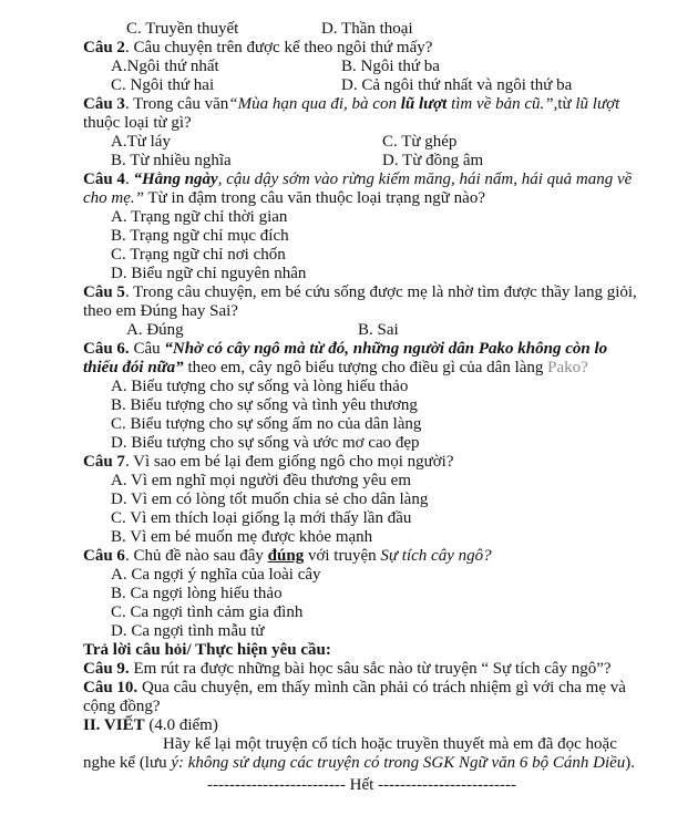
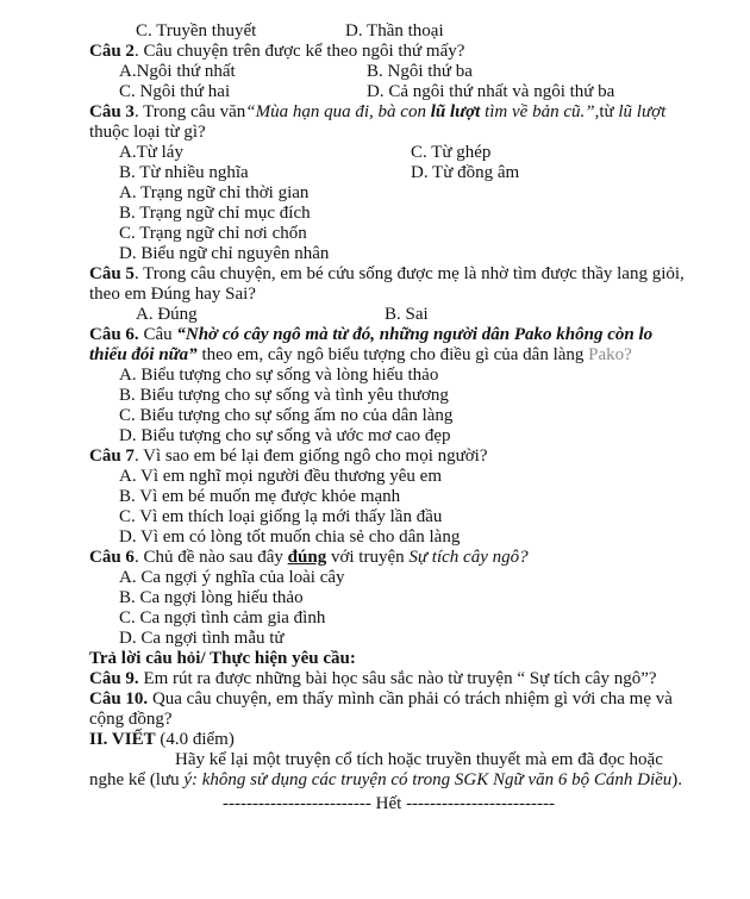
  C. Truyền thuyết
  D. Thần thoại
  Câu 2. Câu chuyện trên được kể theo ngôi thứ mấy?
  A.Ngôi thứ nhất
  B. Ngôi thứ ba
  C. Ngôi thứ hai
  D. Cả ngôi thứ nhất và ngôi thứ ba
  Câu 3. Trong câu văn“Mùa hạn qua đi, bà con lũ lượt tìm về bản cũ.”,từ lũ lượt thuộc loại từ gì?
  A.Từ láy
  C. Từ ghép
  B. Từ nhiều nghĩa
  D. Từ đồng âm
- Câu 4. “Hằng ngày, cậu dậy sớm vào rừng kiếm măng, hái nấm, hái quả mang về cho mẹ.” Từ in đậm trong câu văn thuộc loại trạng ngữ nào?
  A. Trạng ngữ chỉ thời gian
  B. Trạng ngữ chỉ mục đích
  C. Trạng ngữ chỉ nơi chốn
  D. Biểu ngữ chỉ nguyên nhân
  Câu 5. Trong câu chuyện, em bé cứu sống được mẹ là nhờ tìm được thầy lang giỏi, theo em Đúng hay Sai?
  A. Đúng
  B. Sai
  Câu 6. Câu “Nhờ có cây ngô mà từ đó, những người dân Pako không còn lo thiếu đói nữa” theo em, cây ngô biểu tượng cho điều gì của dân làng Pako?
  A. Biểu tượng cho sự sống và lòng hiếu thảo
  B. Biểu tượng cho sự sống và tình yêu thương
  C. Biểu tượng cho sự sống ấm no của dân làng
  D. Biểu tượng cho sự sống và ước mơ cao đẹp
  Câu 7. Vì sao em bé lại đem giống ngô cho mọi người?
  A. Vì em nghĩ mọi người đều thương yêu em
- D. Vì em có lòng tốt muốn chia sẻ cho dân làng
+ B. Vì em bé muốn mẹ được khỏe mạnh
  C. Vì em thích loại giống lạ mới thấy lần đầu
- B. Vì em bé muốn mẹ được khỏe mạnh
+ D. Vì em có lòng tốt muốn chia sẻ cho dân làng
  Câu 6. Chủ đề nào sau đây đúng với truyện Sự tích cây ngô?
  A. Ca ngợi ý nghĩa của loài cây
  B. Ca ngợi lòng hiếu thảo
  C. Ca ngợi tình cảm gia đình
  D. Ca ngợi tình mẫu tử
  Trả lời câu hỏi/ Thực hiện yêu cầu:
  Câu 9. Em rút ra được những bài học sâu sắc nào từ truyện “ Sự tích cây ngô”?
  Câu 10. Qua câu chuyện, em thấy mình cần phải có trách nhiệm gì với cha mẹ và cộng đồng?
  II. VIẾT (4.0 điểm)
  Hãy kể lại một truyện cổ tích hoặc truyền thuyết mà em đã đọc hoặc nghe kể (lưu ý: không sử dụng các truyện có trong SGK Ngữ văn 6 bộ Cánh Diều).
  ------------------------- Hết -------------------------
